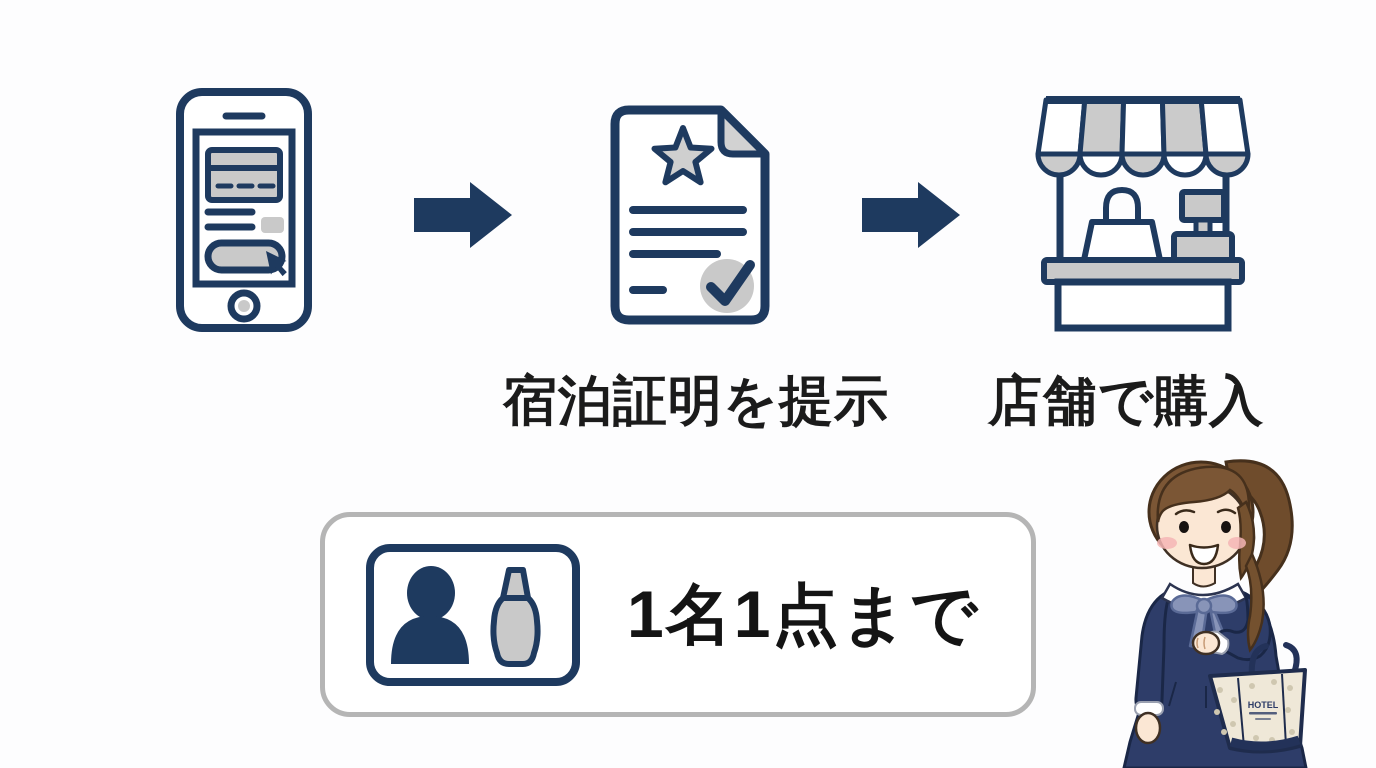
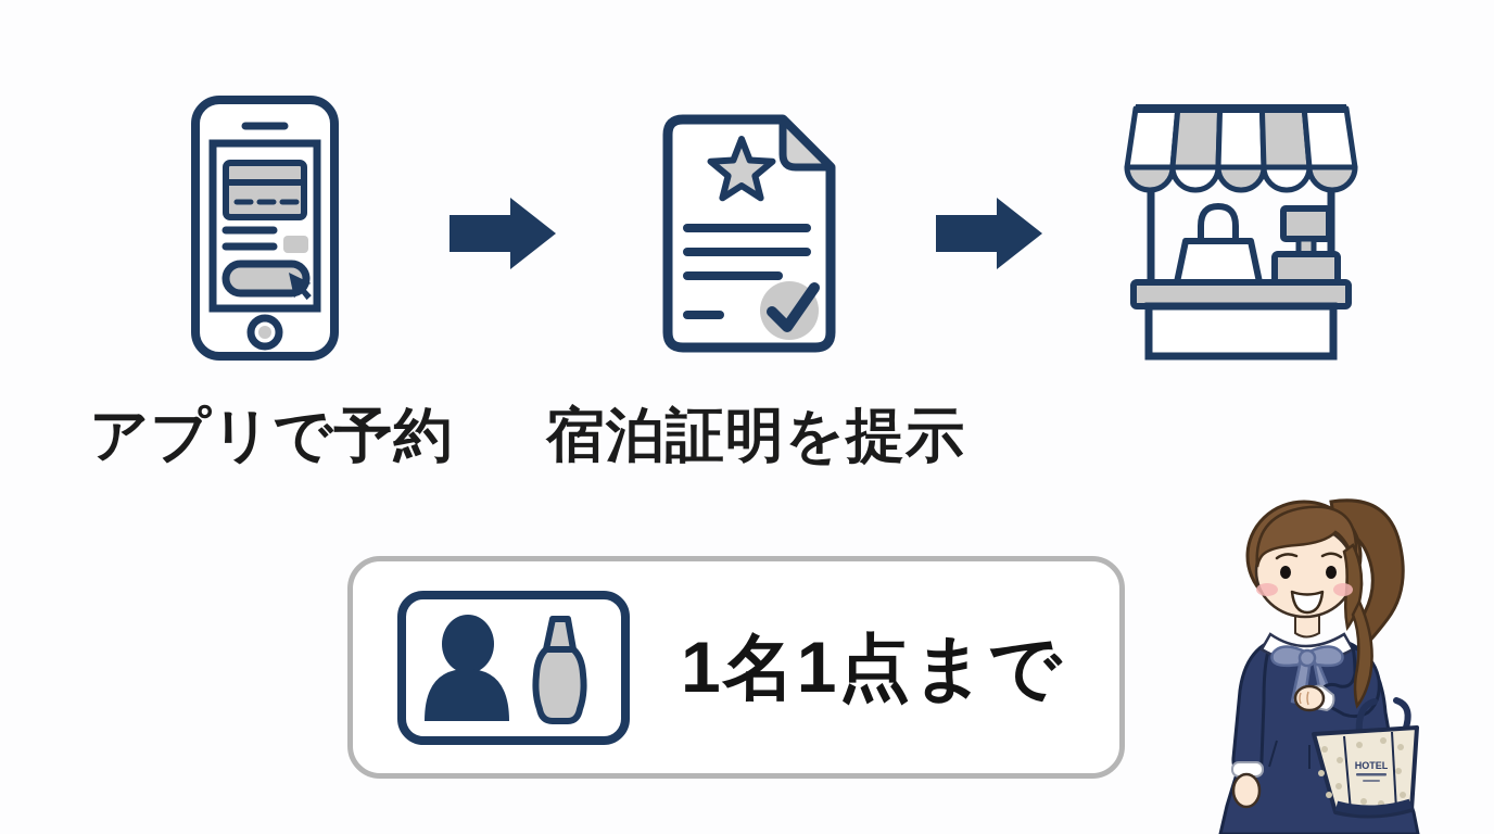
+ アプリで予約
  宿泊証明を提示
- 店舗で購入
  1名1点まで
  HOTEL
